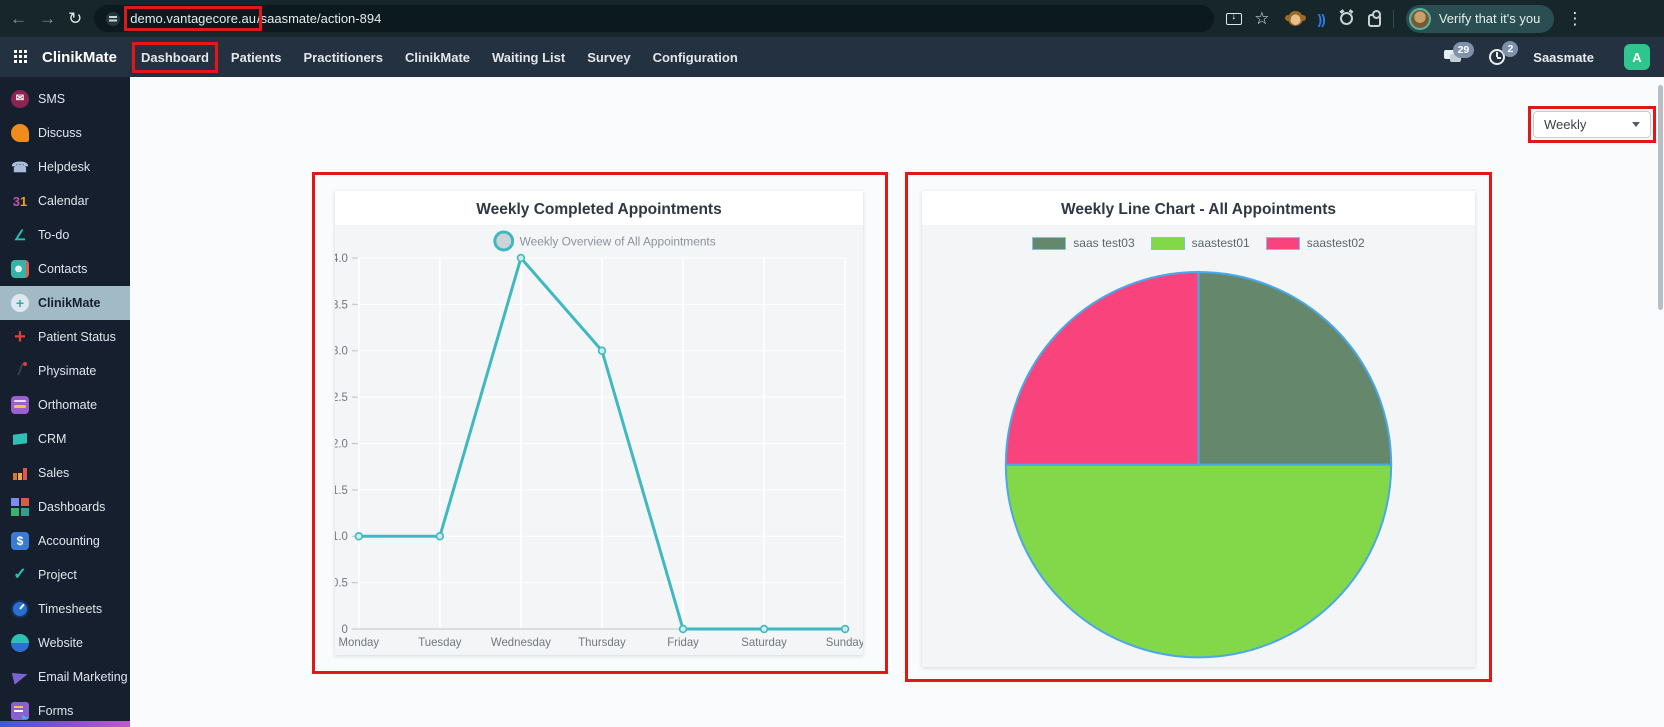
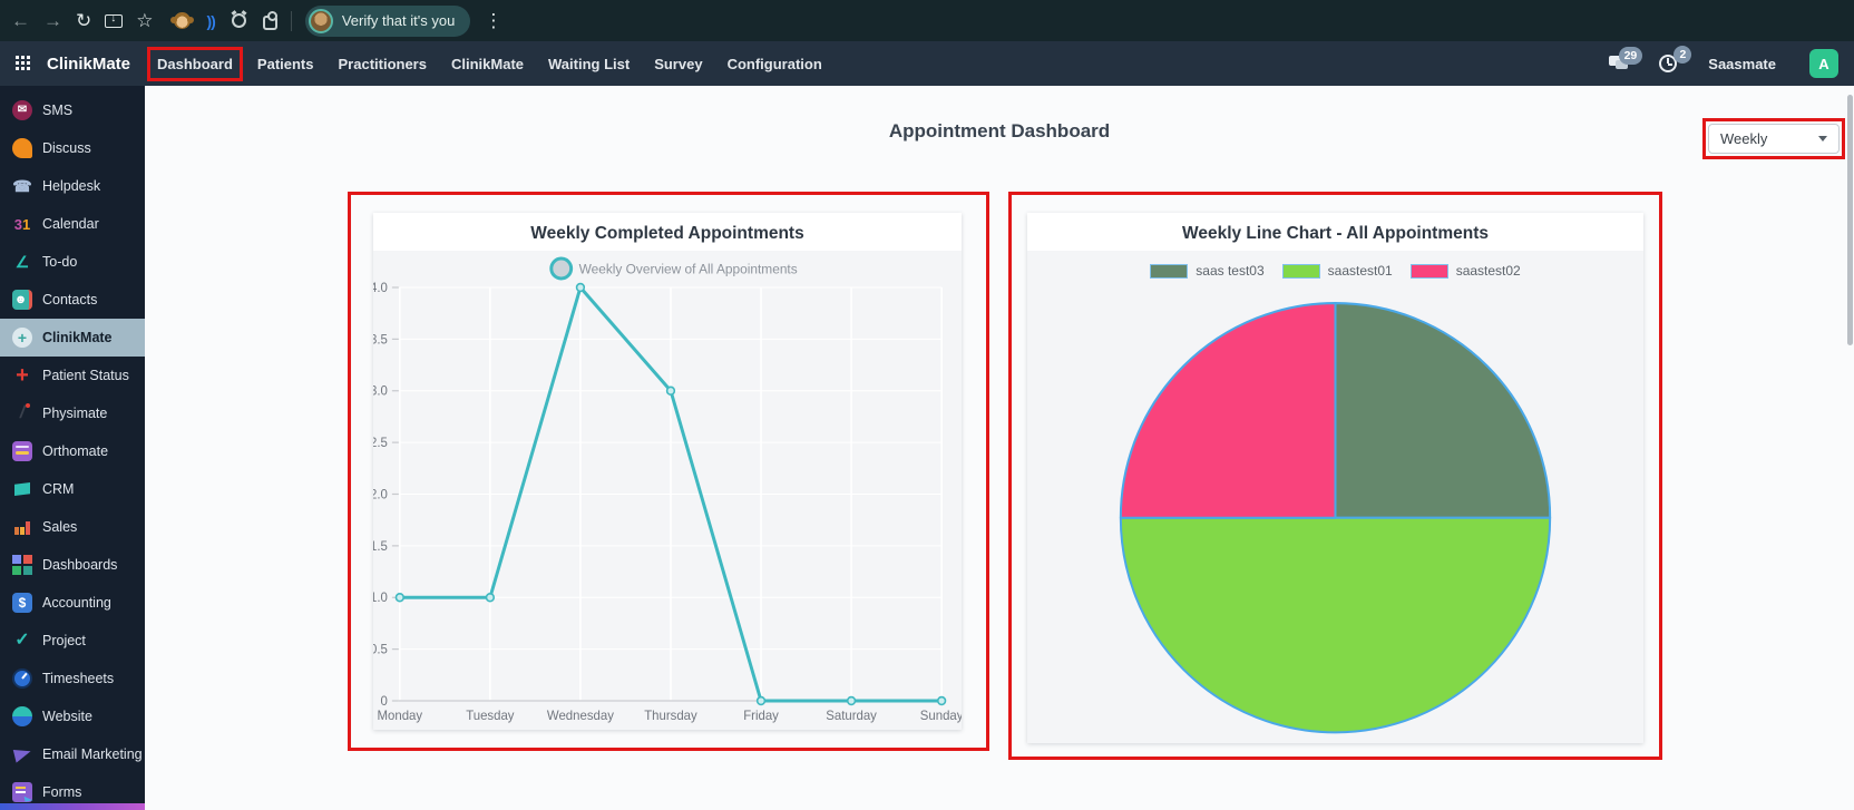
  ←
  →
  ↻
- demo.vantagecore.au/saasmate/action-894
  ☆
  ))
  Verify that it's you
  ⋮
  ClinikMate
  Dashboard
  Patients
  Practitioners
  ClinikMate
  Waiting List
  Survey
  Configuration
  29
  2
  Saasmate
  A
  SMS
  Discuss
  Helpdesk
  Calendar
  To-do
  Contacts
  ClinikMate
  Patient Status
  Physimate
  Orthomate
  CRM
  Sales
  Dashboards
  Accounting
  Project
  Timesheets
  Website
  Email Marketing
  Forms
+ Appointment Dashboard
  Weekly
  Weekly Completed Appointments
  Monday
  Tuesday
  Wednesday
  Thursday
  Friday
  Saturday
  Sunday
  0
  0.5
  1.0
  1.5
  2.0
  2.5
  3.0
  3.5
  4.0
  Weekly Overview of All Appointments
  Weekly Line Chart - All Appointments
  saas test03
  saastest01
  saastest02
